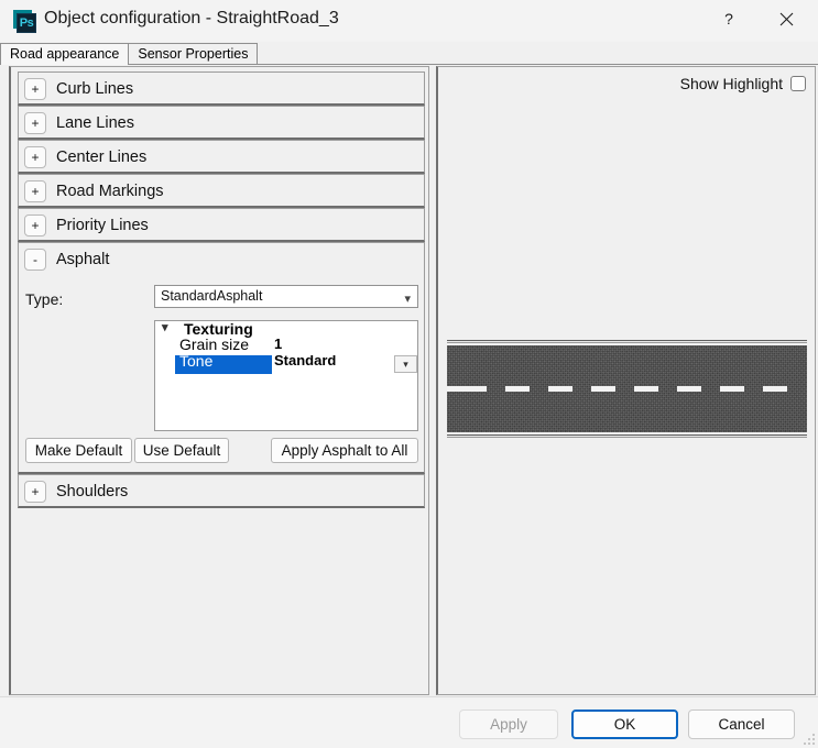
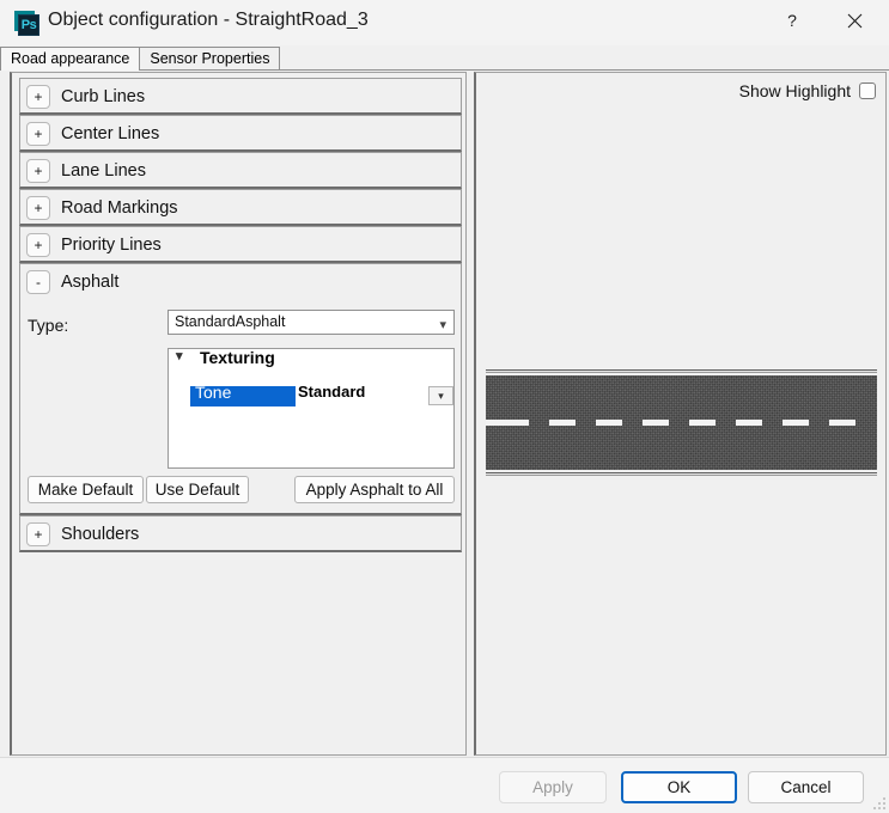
  Ps
  Object configuration - StraightRoad_3
  ?
  Road appearance
  Sensor Properties
  +
  Curb Lines
  +
- Lane Lines
+ Center Lines
  +
- Center Lines
+ Lane Lines
  +
  Road Markings
  +
  Priority Lines
  -
  Asphalt
  Type:
  StandardAsphalt
  ▾
  ▾
  Texturing
- Grain size
- 1
  Tone
  Standard
  ▾
  Make Default
  Use Default
  Apply Asphalt to All
  +
  Shoulders
  Show Highlight
  Apply
  OK
  Cancel
